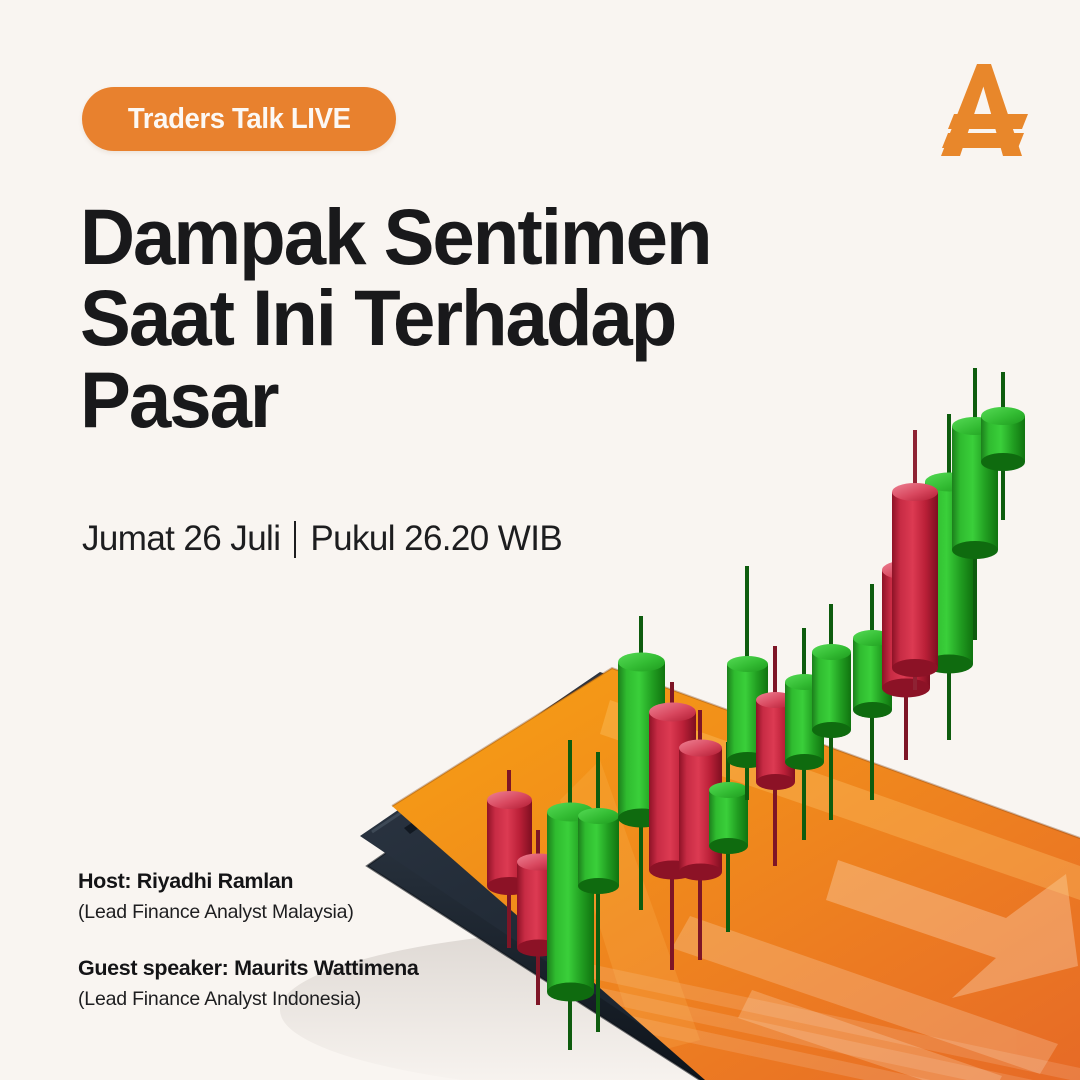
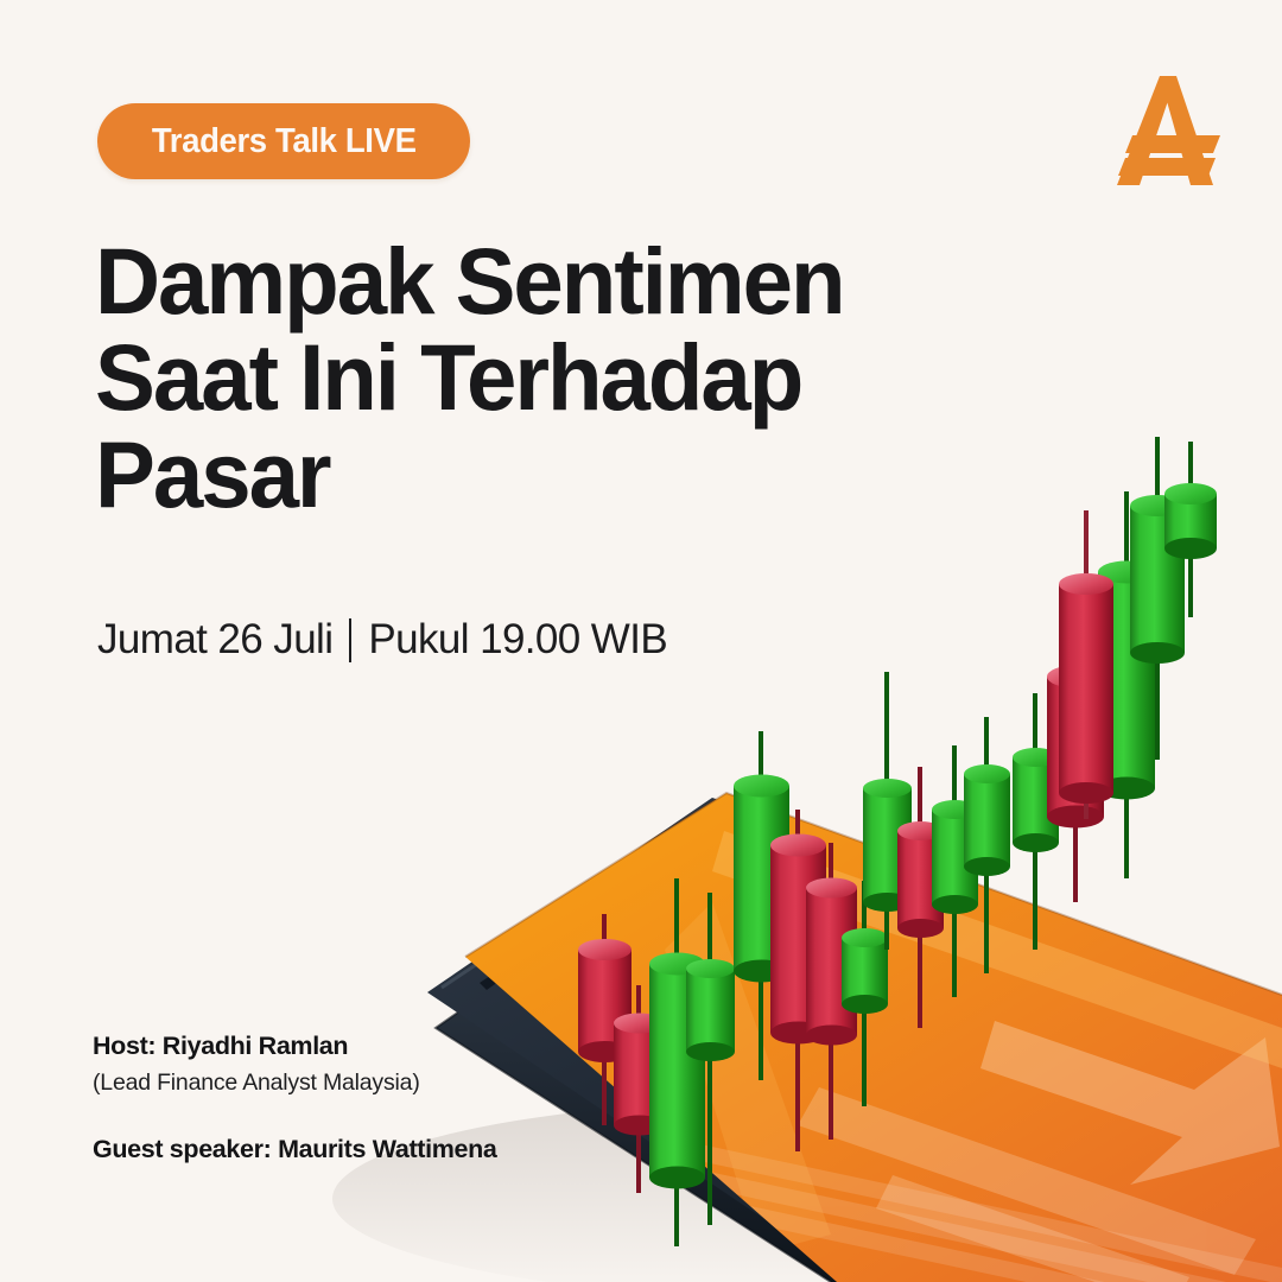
  Traders Talk LIVE
  Dampak Sentimen
  Saat Ini Terhadap
  Pasar
  Jumat 26 Juli
- Pukul 26.20 WIB
+ Pukul 19.00 WIB
  Host: Riyadhi Ramlan
  (Lead Finance Analyst Malaysia)
  Guest speaker: Maurits Wattimena
- (Lead Finance Analyst Indonesia)
